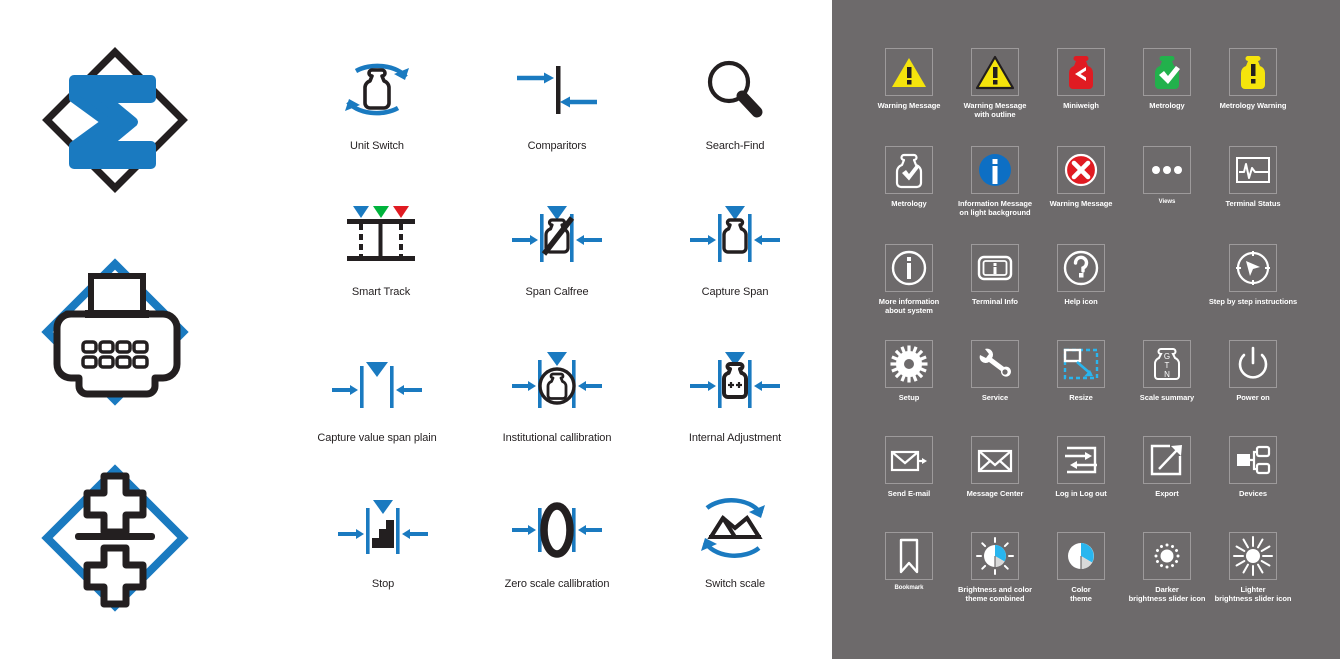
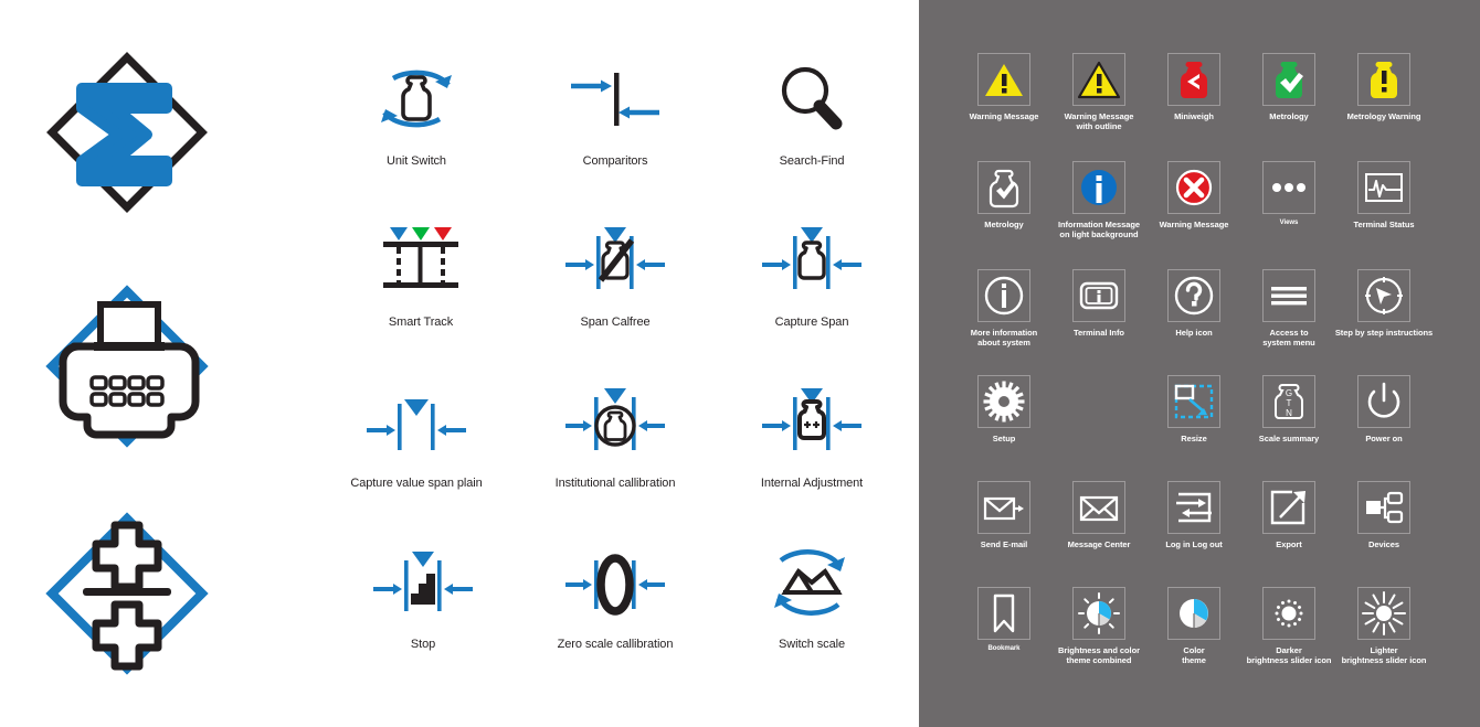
  Unit Switch
  Comparitors
  Search-Find
  Smart Track
  Span Calfree
  Capture Span
  Capture value span plain
  Institutional callibration
  Internal Adjustment
  Stop
  Zero scale callibration
  Switch scale
  Warning Message
  Warning Message
  with outline
  Miniweigh
  Metrology
  Metrology Warning
  Metrology
  Information Message
  on light background
  Warning Message
  Terminal Status
  More information
  about system
  Terminal Info
  Help icon
+ Access to
+ system menu
  Step by step instructions
  Setup
- Service
  Resize
  G
  T
  N
  Scale summary
  Power on
  Send E-mail
  Message Center
  Log in Log out
  Export
  Devices
  Brightness and color
  theme combined
  Color
  theme
  Darker
  brightness slider icon
  Lighter
  brightness slider icon
